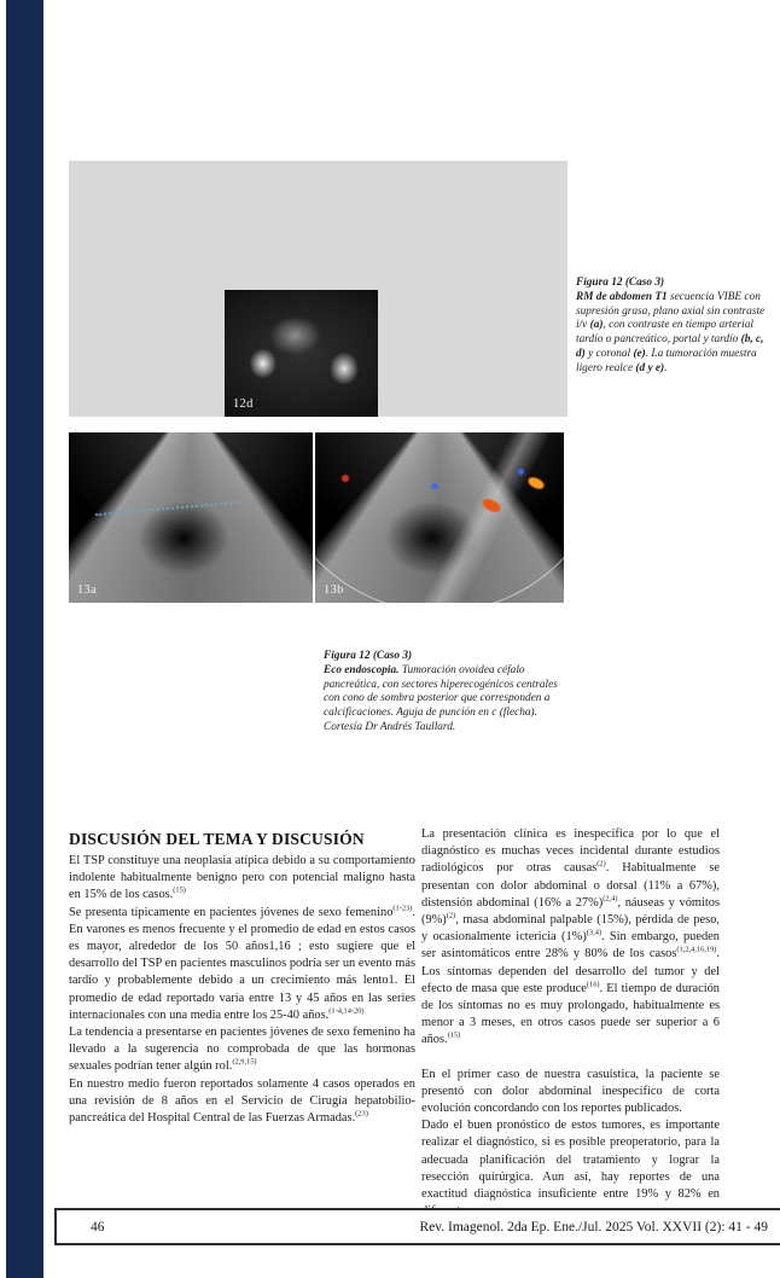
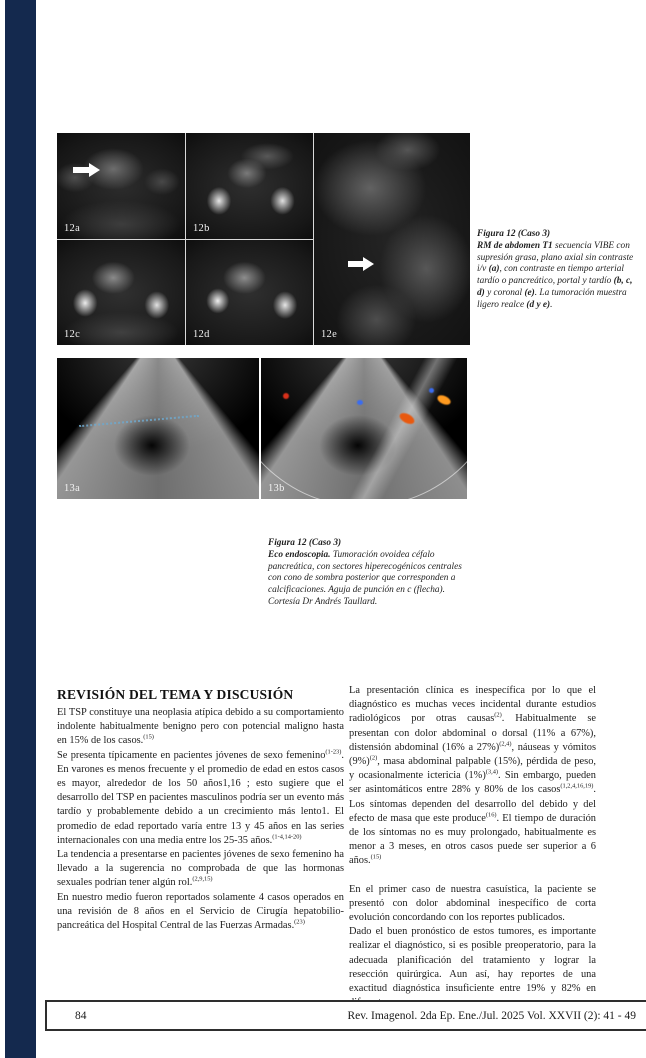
+ 12a
+ 12b
+ 12c
  12d
+ 12e
  Figura 12 (Caso 3)
  RM de abdomen T1 secuencia VIBE con supresión grasa, plano axial sin contraste i/v (a), con contraste en tiempo arterial tardío o pancreático, portal y tardío (b, c, d) y coronal (e). La tumoración muestra ligero realce (d y e).
  13a
  13b
  Figura 12 (Caso 3)
  Eco endoscopia. Tumoración ovoidea céfalo pancreática, con sectores hiperecogénicos centrales con cono de sombra posterior que corresponden a calcificaciones. Aguja de punción en c (flecha). Cortesía Dr Andrés Taullard.
- DISCUSIÓN DEL TEMA Y DISCUSIÓN
+ REVISIÓN DEL TEMA Y DISCUSIÓN
  El TSP constituye una neoplasia atípica debido a su comportamiento indolente habitualmente benigno pero con potencial maligno hasta en 15% de los casos.
- Se presenta típicamente en pacientes jóvenes de sexo femenino . En varones es menos frecuente y el promedio de edad en estos casos es mayor, alrededor de los 50 años1,16 ; esto sugiere que el desarrollo del TSP en pacientes masculinos podría ser un evento más tardío y probablemente debido a un crecimiento más lento1. El promedio de edad reportado varía entre 13 y 45 años en las series internacionales con una media entre los 25-40 años.
+ Se presenta típicamente en pacientes jóvenes de sexo femenino . En varones es menos frecuente y el promedio de edad en estos casos es mayor, alrededor de los 50 años1,16 ; esto sugiere que el desarrollo del TSP en pacientes masculinos podría ser un evento más tardío y probablemente debido a un crecimiento más lento1. El promedio de edad reportado varía entre 13 y 45 años en las series internacionales con una media entre los 25-35 años.
  La tendencia a presentarse en pacientes jóvenes de sexo femenino ha llevado a la sugerencia no comprobada de que las hormonas sexuales podrían tener algún rol.
  En nuestro medio fueron reportados solamente 4 casos operados en una revisión de 8 años en el Servicio de Cirugía hepatobilio-pancreática del Hospital Central de las Fuerzas Armadas.
- La presentación clínica es inespecífica por lo que el diagnóstico es muchas veces incidental durante estudios radiológicos por otras causas . Habitualmente se presentan con dolor abdominal o dorsal (11% a 67%), distensión abdominal (16% a 27%) , náuseas y vómitos (9%) , masa abdominal palpable (15%), pérdida de peso, y ocasionalmente ictericia (1%) . Sin embargo, pueden ser asintomáticos entre 28% y 80% de los casos . Los síntomas dependen del desarrollo del tumor y del efecto de masa que este produce . El tiempo de duración de los síntomas no es muy prolongado, habitualmente es menor a 3 meses, en otros casos puede ser superior a 6 años.
+ La presentación clínica es inespecífica por lo que el diagnóstico es muchas veces incidental durante estudios radiológicos por otras causas . Habitualmente se presentan con dolor abdominal o dorsal (11% a 67%), distensión abdominal (16% a 27%) , náuseas y vómitos (9%) , masa abdominal palpable (15%), pérdida de peso, y ocasionalmente ictericia (1%) . Sin embargo, pueden ser asintomáticos entre 28% y 80% de los casos . Los síntomas dependen del desarrollo del debido y del efecto de masa que este produce . El tiempo de duración de los síntomas no es muy prolongado, habitualmente es menor a 3 meses, en otros casos puede ser superior a 6 años.
  En el primer caso de nuestra casuística, la paciente se presentó con dolor abdominal inespecífico de corta evolución concordando con los reportes publicados.
  Dado el buen pronóstico de estos tumores, es importante realizar el diagnóstico, si es posible preoperatorio, para la adecuada planificación del tratamiento y lograr la resección quirúrgica. Aun así, hay reportes de una exactitud diagnóstica insuficiente entre 19% y 82% en
- 46
+ 84
  Rev. Imagenol. 2da Ep. Ene./Jul. 2025 Vol. XXVII (2): 41 - 49
